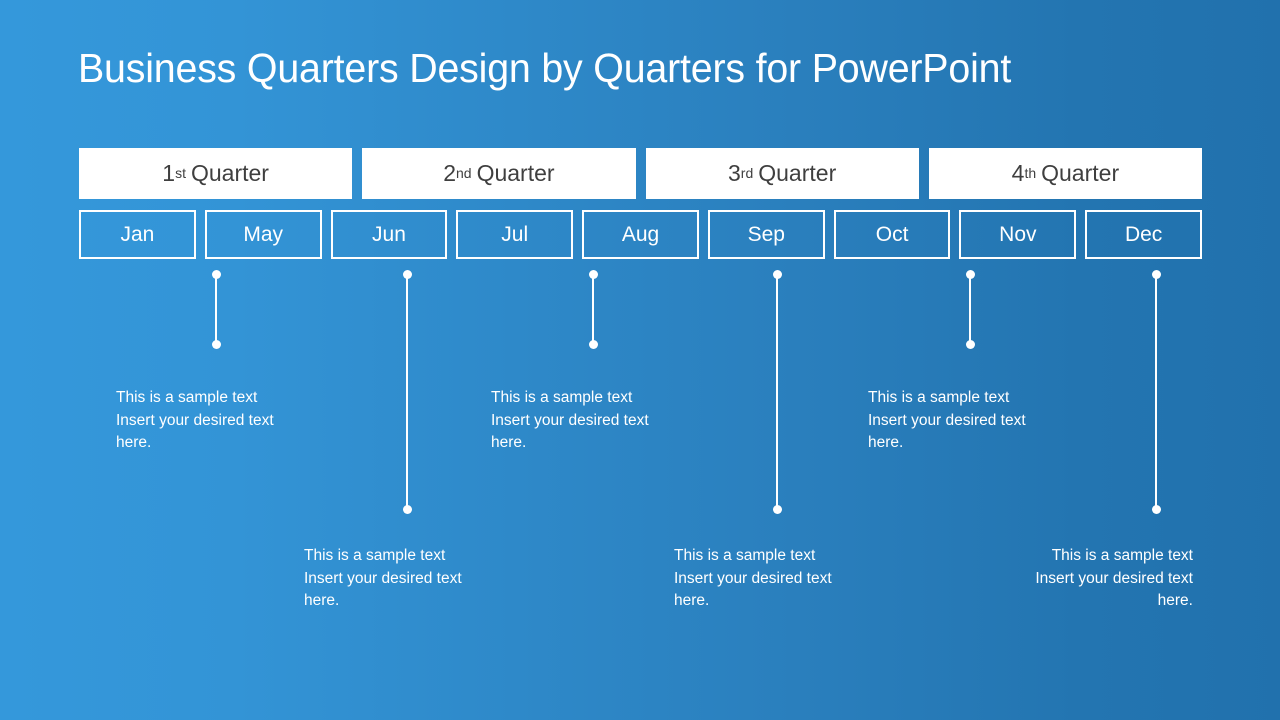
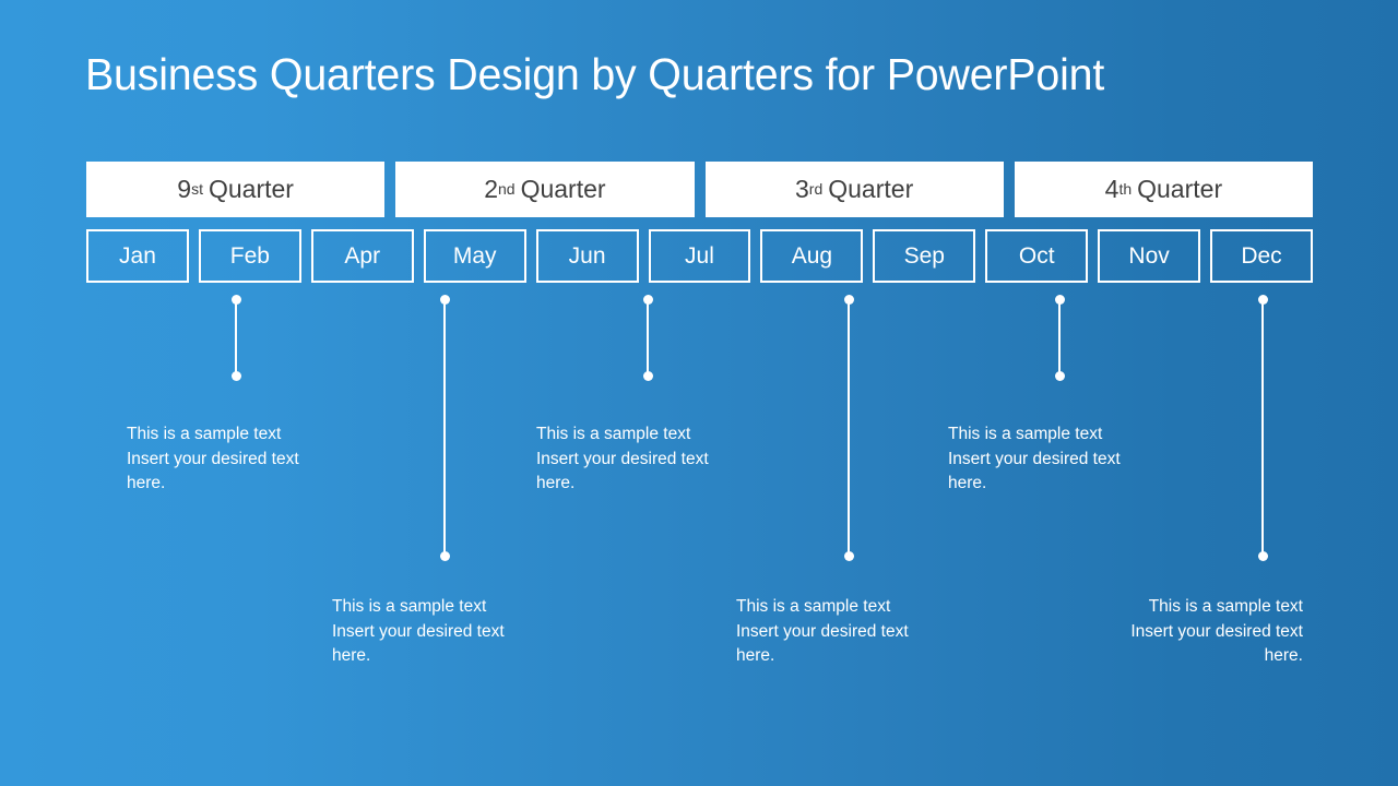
  Business Quarters Design by Quarters for PowerPoint
- 1
+ 9
  st
  Quarter
  2
  nd
  Quarter
  3
  rd
  Quarter
  4
  th
  Quarter
  Jan
+ Feb
+ Apr
  May
  Jun
  Jul
  Aug
  Sep
  Oct
  Nov
  Dec
  This is a sample text
  Insert your desired text
  here.
  This is a sample text
  Insert your desired text
  here.
  This is a sample text
  Insert your desired text
  here.
  This is a sample text
  Insert your desired text
  here.
  This is a sample text
  Insert your desired text
  here.
  This is a sample text
  Insert your desired text
  here.
